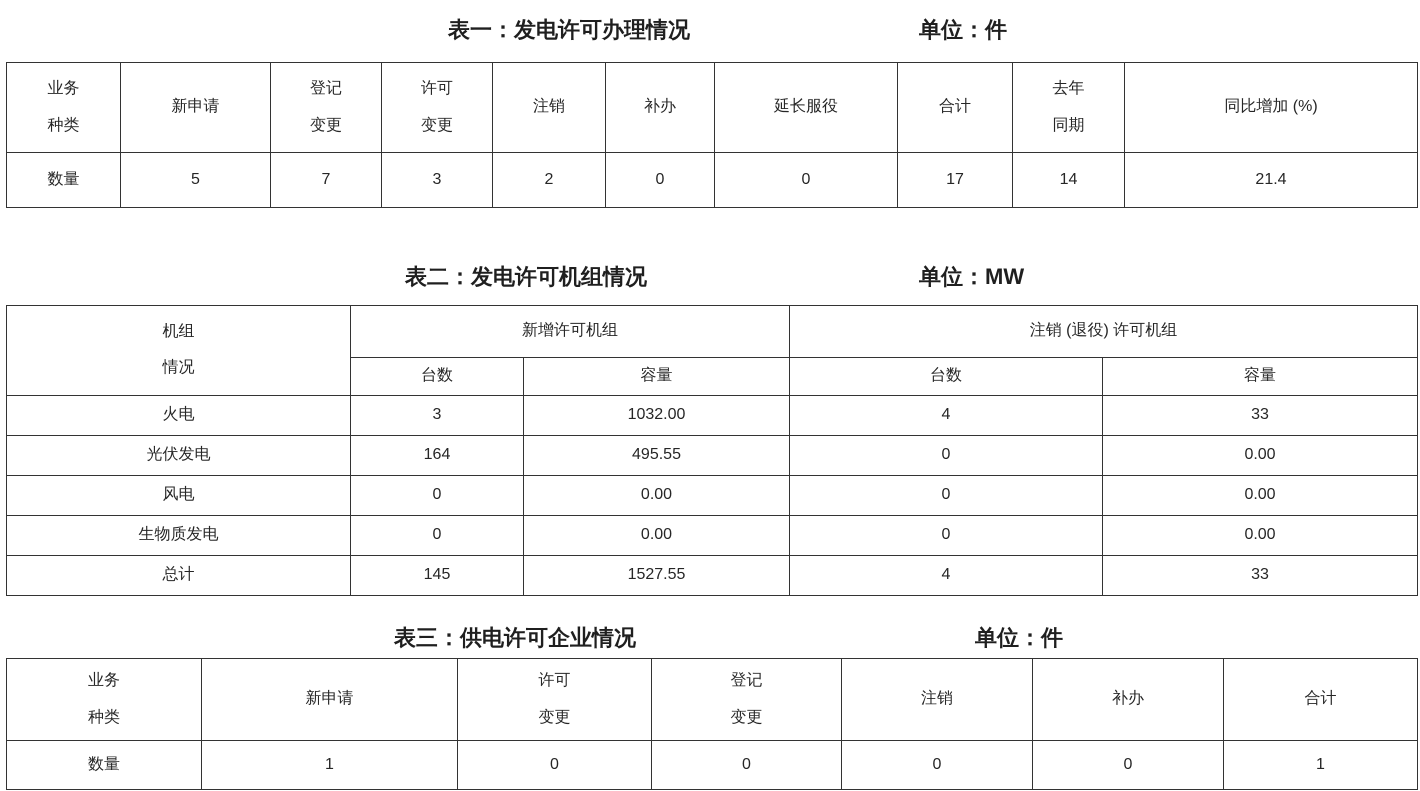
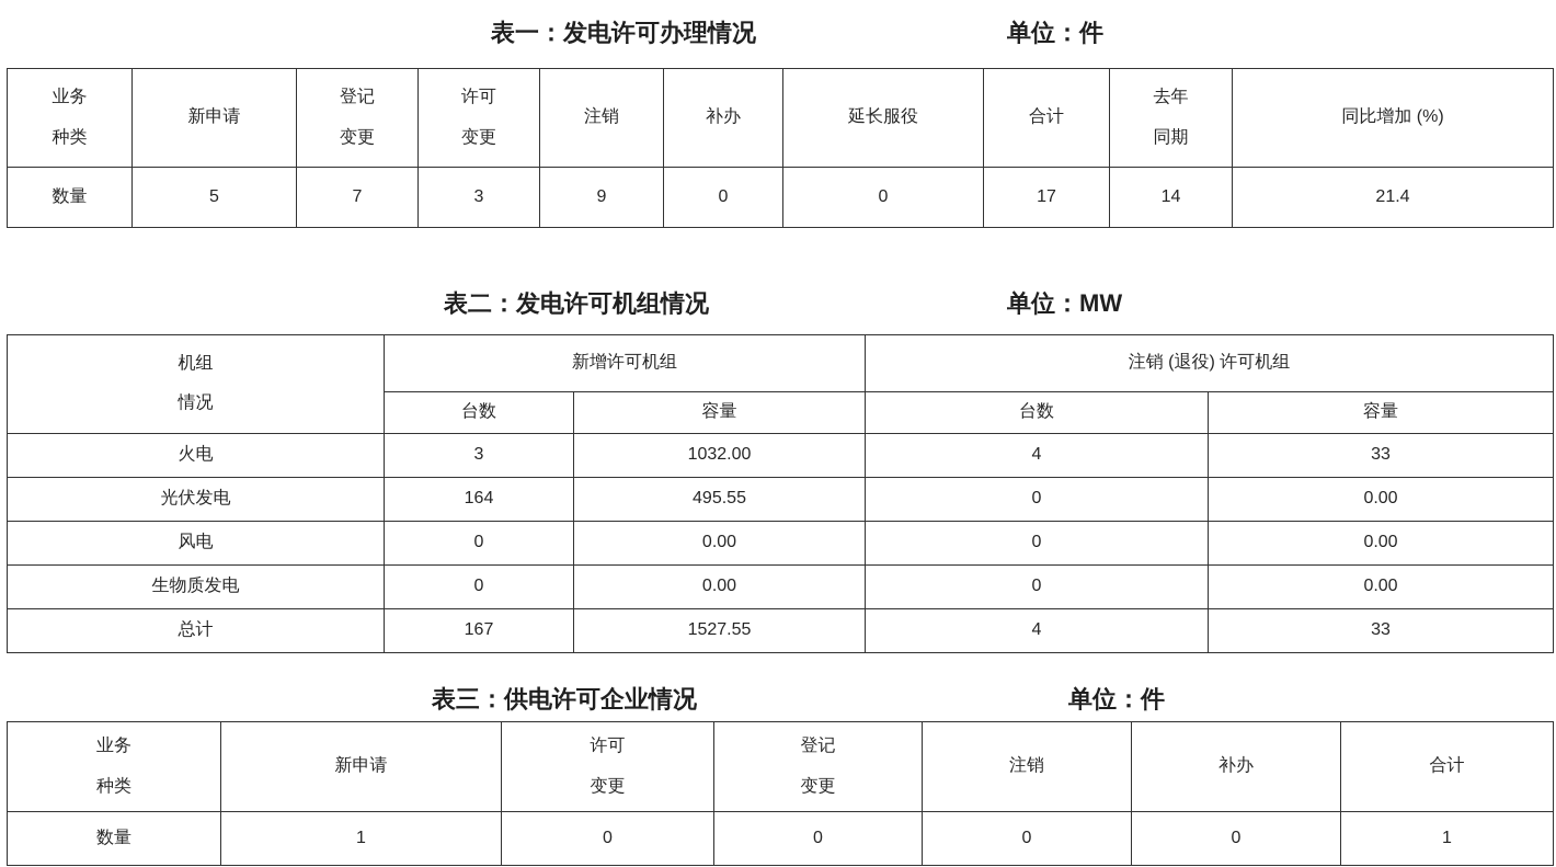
  表一：发电许可办理情况
  单位：件
  业务 种类	新申请	登记 变更	许可 变更	注销	补办	延长服役	合计	去年 同期	同比增加 (%)
- 数量	5	7	3	2	0	0	17	14	21.4
+ 数量	5	7	3	9	0	0	17	14	21.4
  表二：发电许可机组情况
  单位：MW
  机组 情况	新增许可机组	注销 (退役) 许可机组
  台数	容量	台数	容量
  火电	3	1032.00	4	33
  光伏发电	164	495.55	0	0.00
  风电	0	0.00	0	0.00
  生物质发电	0	0.00	0	0.00
- 总计	145	1527.55	4	33
+ 总计	167	1527.55	4	33
  表三：供电许可企业情况
  单位：件
  业务 种类	新申请	许可 变更	登记 变更	注销	补办	合计
  数量	1	0	0	0	0	1
